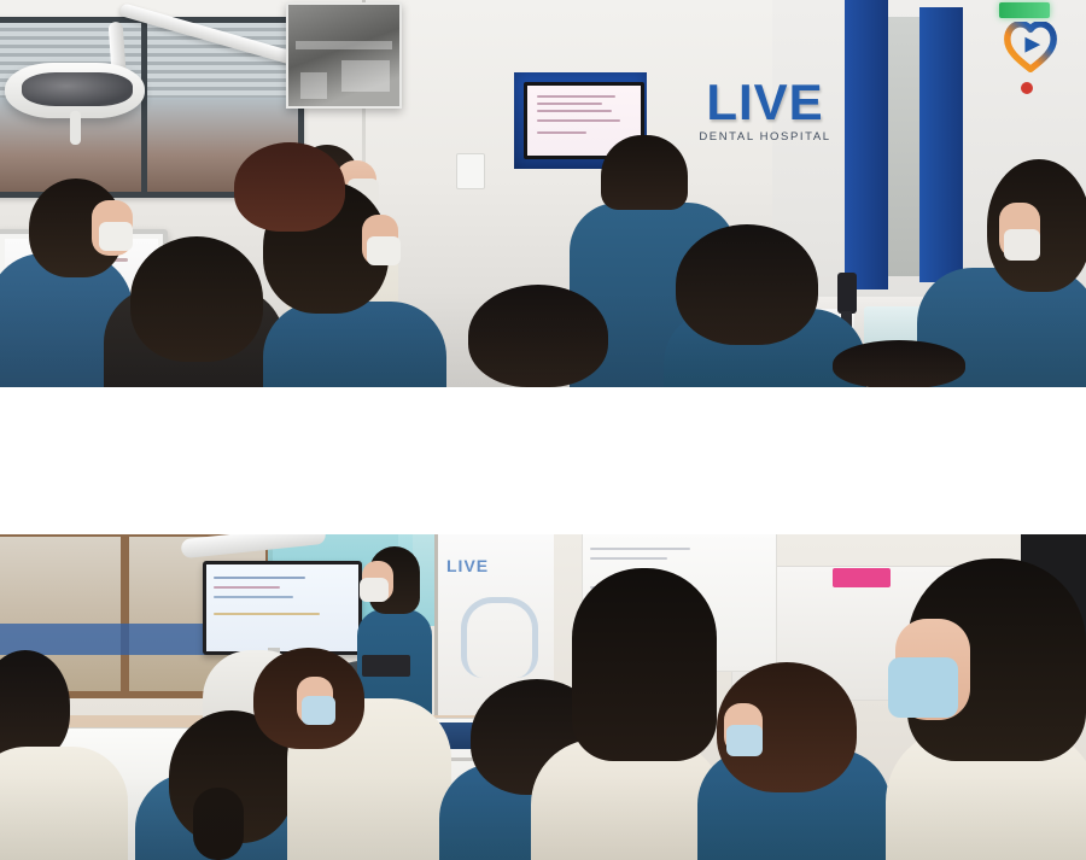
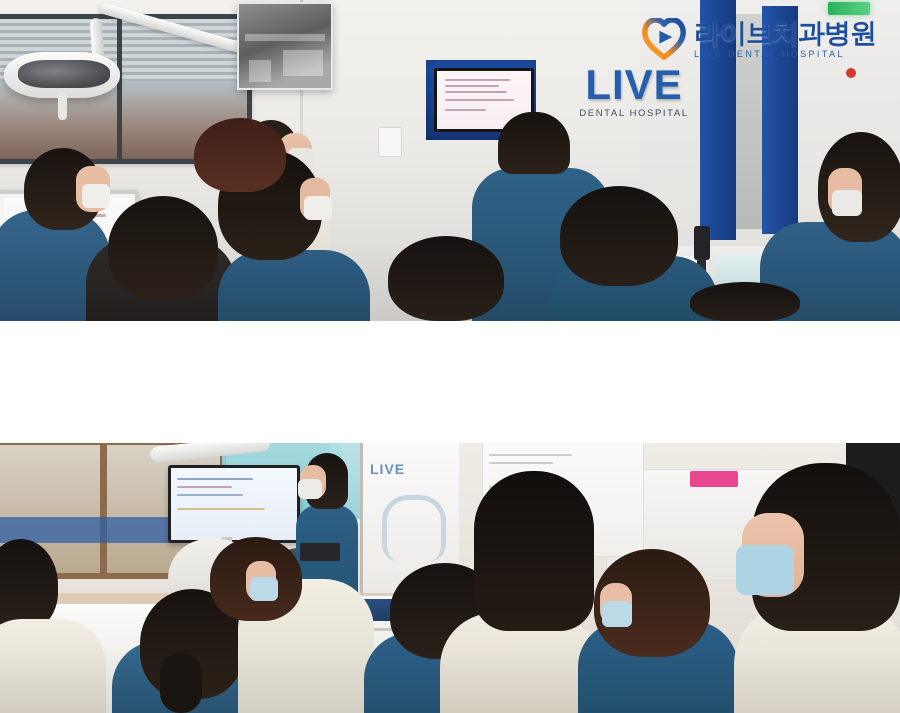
  LIVE
  DENTAL HOSPITAL
+ 라이브치과병원
+ LIVE DENTAL HOSPITAL
  LIVE
